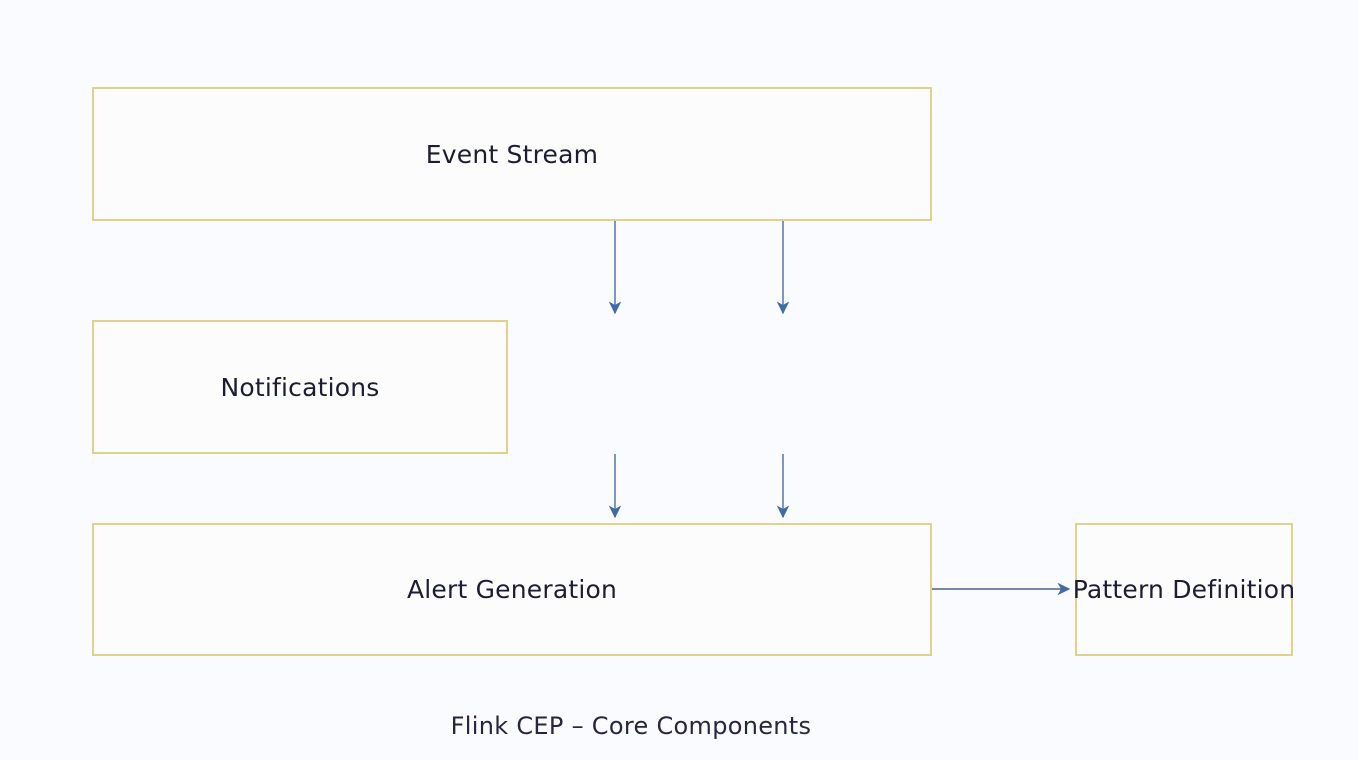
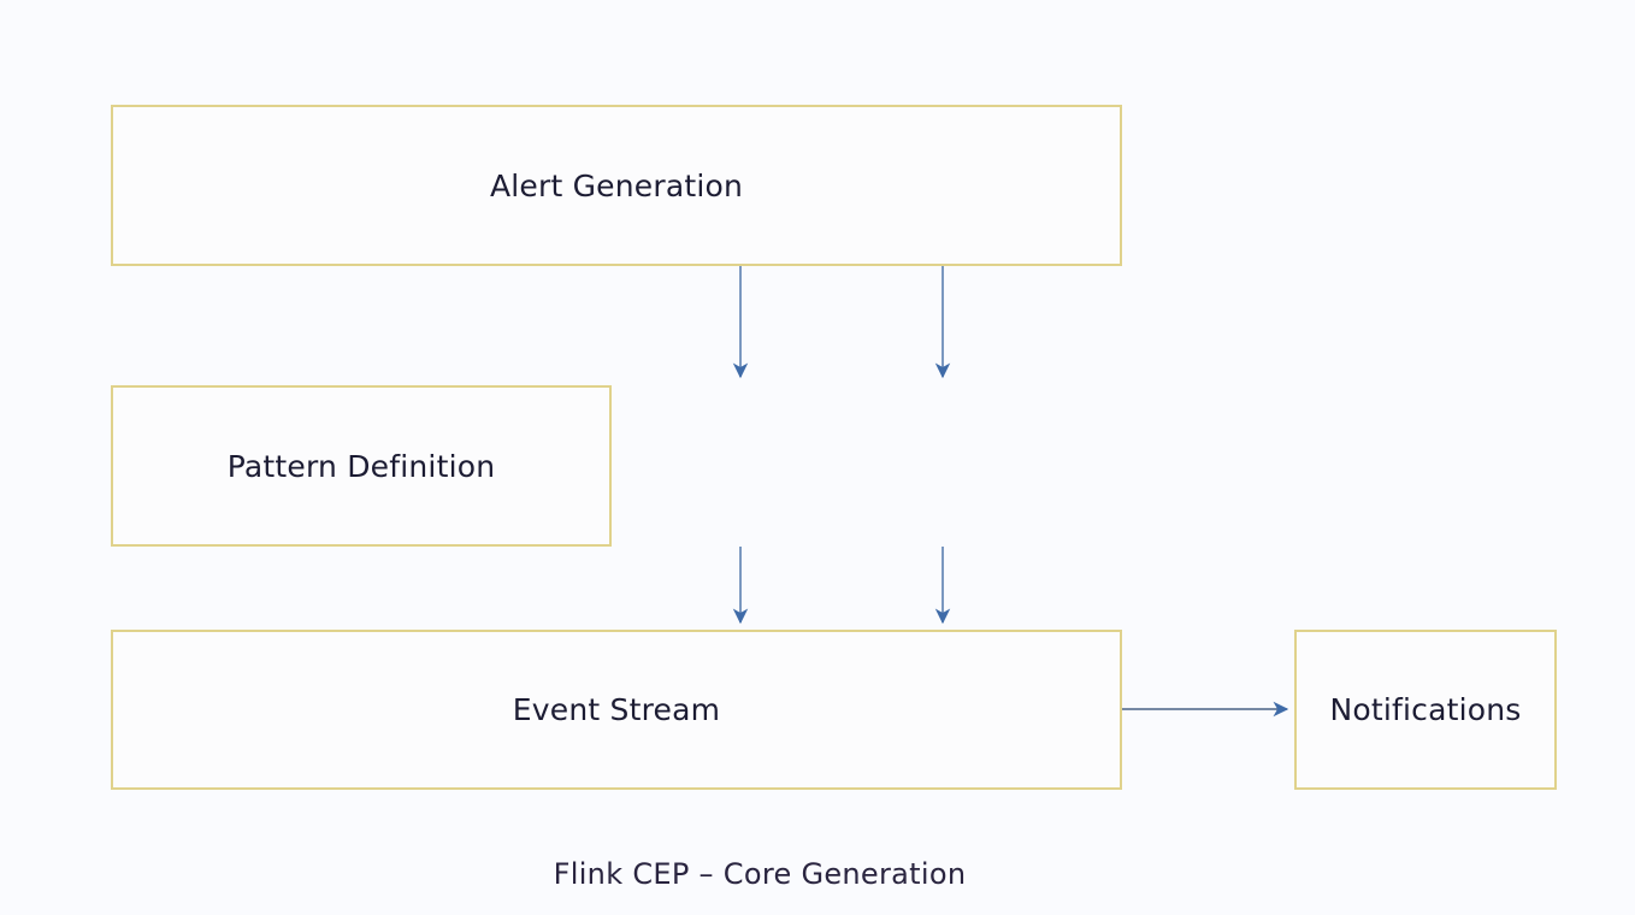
- Event Stream
+ Alert Generation
- Notifications
+ Pattern Definition
- Alert Generation
+ Event Stream
- Pattern Definition
+ Notifications
- Flink CEP – Core Components
+ Flink CEP – Core Generation
